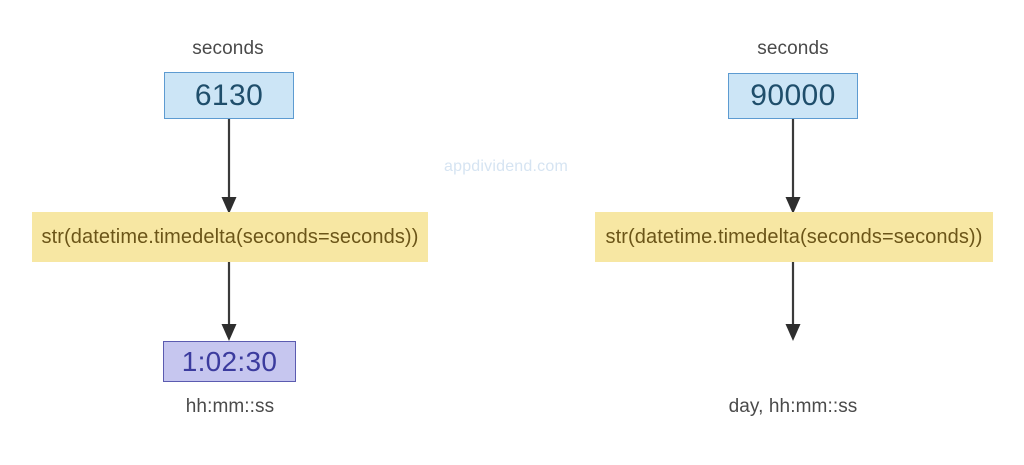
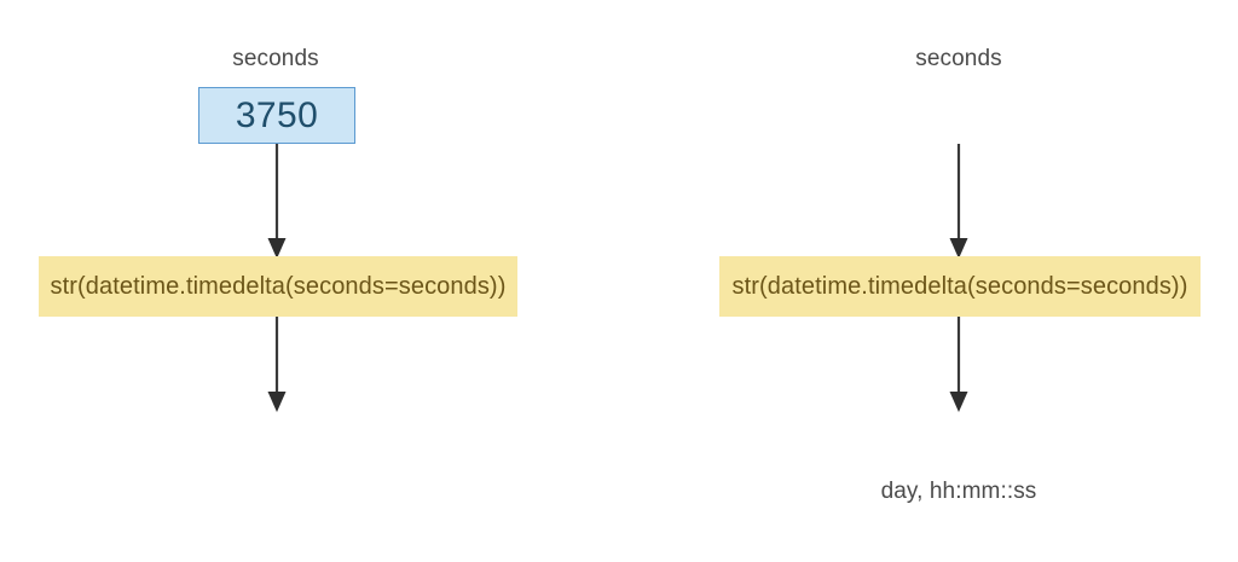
  seconds
- 6130
+ 3750
  str(datetime.timedelta(seconds=seconds))
- 1:02:30
- hh:mm::ss
- appdividend.com
  seconds
- 90000
  str(datetime.timedelta(seconds=seconds))
  day, hh:mm::ss
